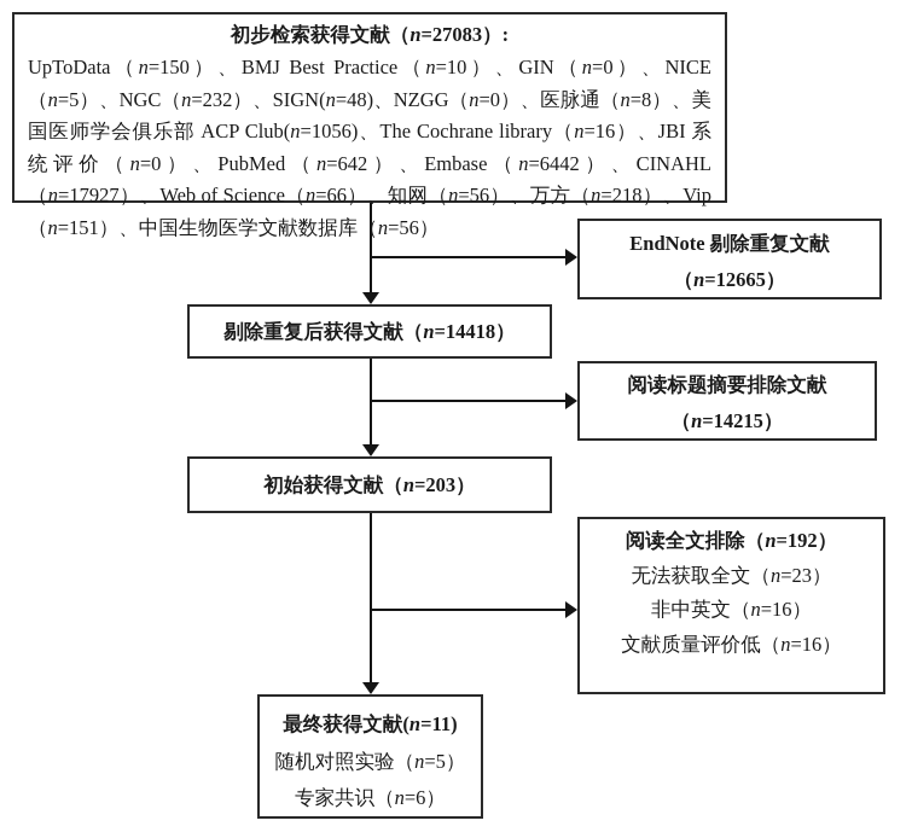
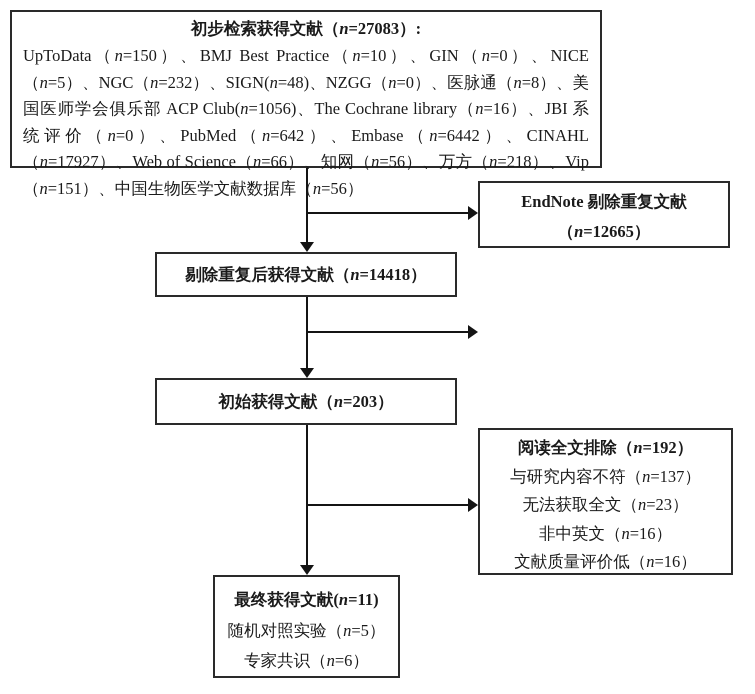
  初步检索获得文献（n=27083）:
  UpToData（n=150）、BMJ Best Practice（n=10）、GIN（n=0）、NICE（n=5）、NGC（n=232）、SIGN(n=48)、NZGG（n=0）、医脉通（n=8）、美国医师学会俱乐部 ACP Club(n=1056)、The Cochrane library（n=16）、JBI 系统评价（n=0）、PubMed（n=642）、Embase（n=6442）、CINAHL（n=17927）、Web of Science（n=66）、知网（n=56）、万方（n=218）、Vip（n=151）、中国生物医学文献数据库（n=56）
  EndNote 剔除重复文献
  （n=12665）
  剔除重复后获得文献（n=14418）
- 阅读标题摘要排除文献
- （n=14215）
  初始获得文献（n=203）
  阅读全文排除（n=192）
+ 与研究内容不符（n=137）
  无法获取全文（n=23）
  非中英文（n=16）
  文献质量评价低（n=16）
  最终获得文献(n=11)
  随机对照实验（n=5）
  专家共识（n=6）
